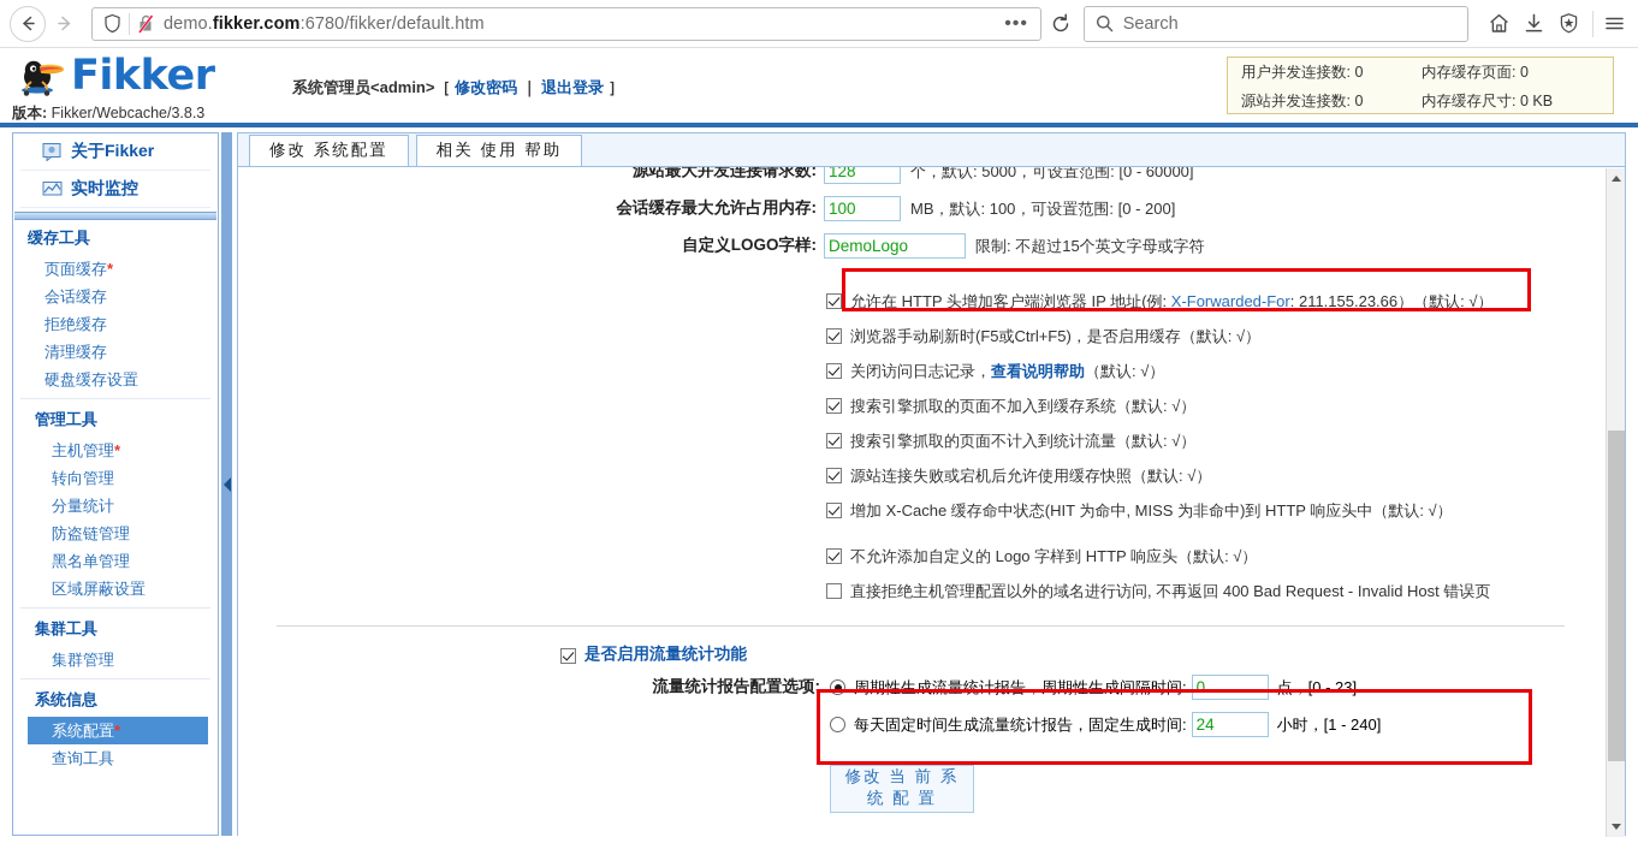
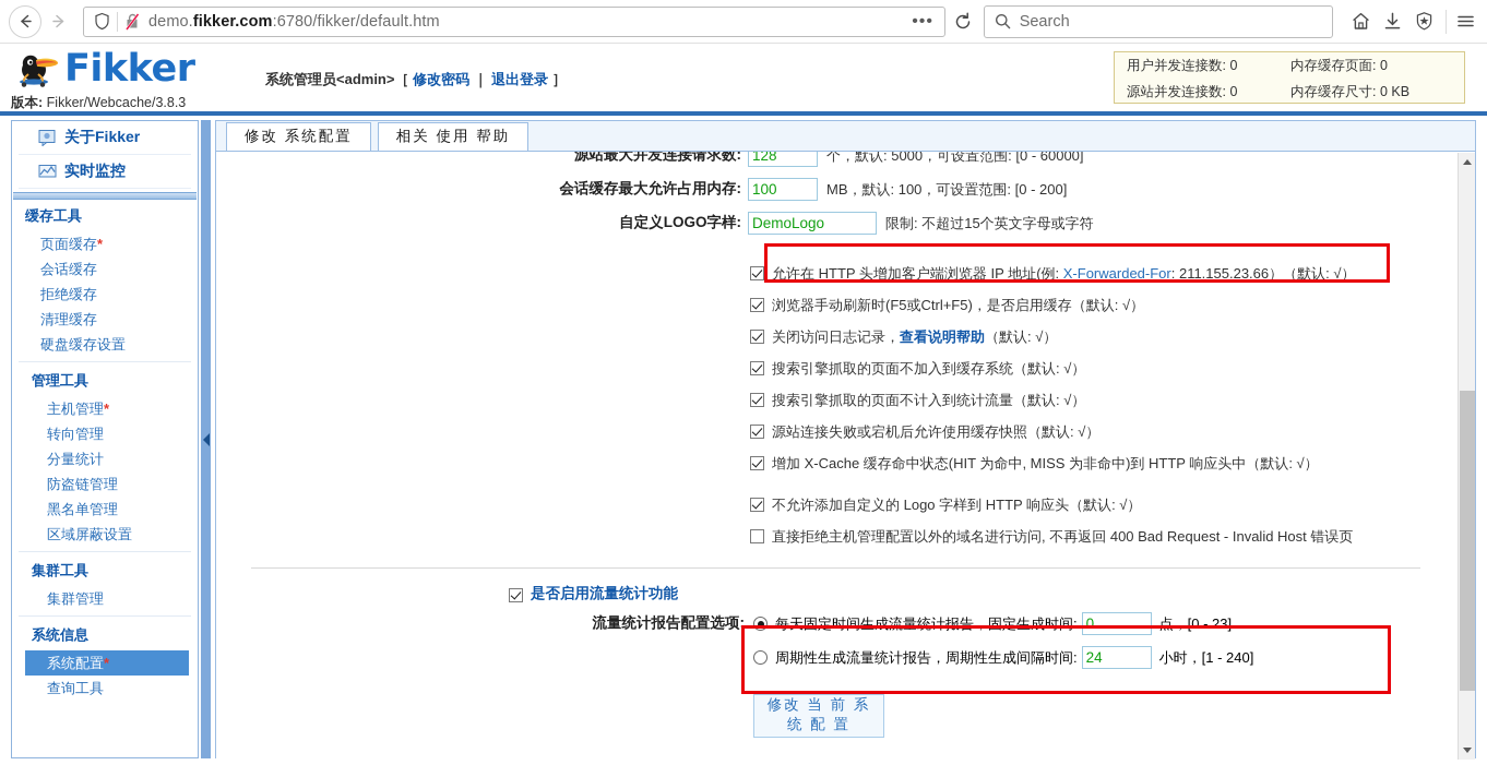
  demo.fikker.com:6780/fikker/default.htm
  •••
  Search
  Fikker
  版本: Fikker/Webcache/3.8.3
  系统管理员<admin>［ 修改密码 ｜ 退出登录 ］
  用户并发连接数: 0
  内存缓存页面: 0
  源站并发连接数: 0
  内存缓存尺寸: 0 KB
  关于Fikker
  实时监控
  缓存工具
  页面缓存*
  会话缓存
  拒绝缓存
  清理缓存
  硬盘缓存设置
  管理工具
  主机管理*
  转向管理
  分量统计
  防盗链管理
  黑名单管理
  区域屏蔽设置
  集群工具
  集群管理
  系统信息
  系统配置*
  查询工具
  修改 系统配置
  相关 使用 帮助
  源站最大并发连接请求数:
  128
  个，默认: 5000，可设置范围: [0 - 60000]
  会话缓存最大允许占用内存:
  100
  MB，默认: 100，可设置范围: [0 - 200]
  自定义LOGO字样:
  DemoLogo
  限制: 不超过15个英文字母或字符
  允许在 HTTP 头增加客户端浏览器 IP 地址(例: X-Forwarded-For: 211.155.23.66）（默认: √）
  浏览器手动刷新时(F5或Ctrl+F5)，是否启用缓存（默认: √）
  关闭访问日志记录，查看说明帮助（默认: √）
  搜索引擎抓取的页面不加入到缓存系统（默认: √）
  搜索引擎抓取的页面不计入到统计流量（默认: √）
  源站连接失败或宕机后允许使用缓存快照（默认: √）
  增加 X-Cache 缓存命中状态(HIT 为命中, MISS 为非命中)到 HTTP 响应头中（默认: √）
  不允许添加自定义的 Logo 字样到 HTTP 响应头（默认: √）
  直接拒绝主机管理配置以外的域名进行访问, 不再返回 400 Bad Request - Invalid Host 错误页
  是否启用流量统计功能
  流量统计报告配置选项:
- 周期性生成流量统计报告，周期性生成间隔时间:
+ 每天固定时间生成流量统计报告，固定生成时间:
  0
  点，[0 - 23]
- 每天固定时间生成流量统计报告，固定生成时间:
+ 周期性生成流量统计报告，周期性生成间隔时间:
  24
  小时，[1 - 240]
  修改 当 前 系 统 配 置
